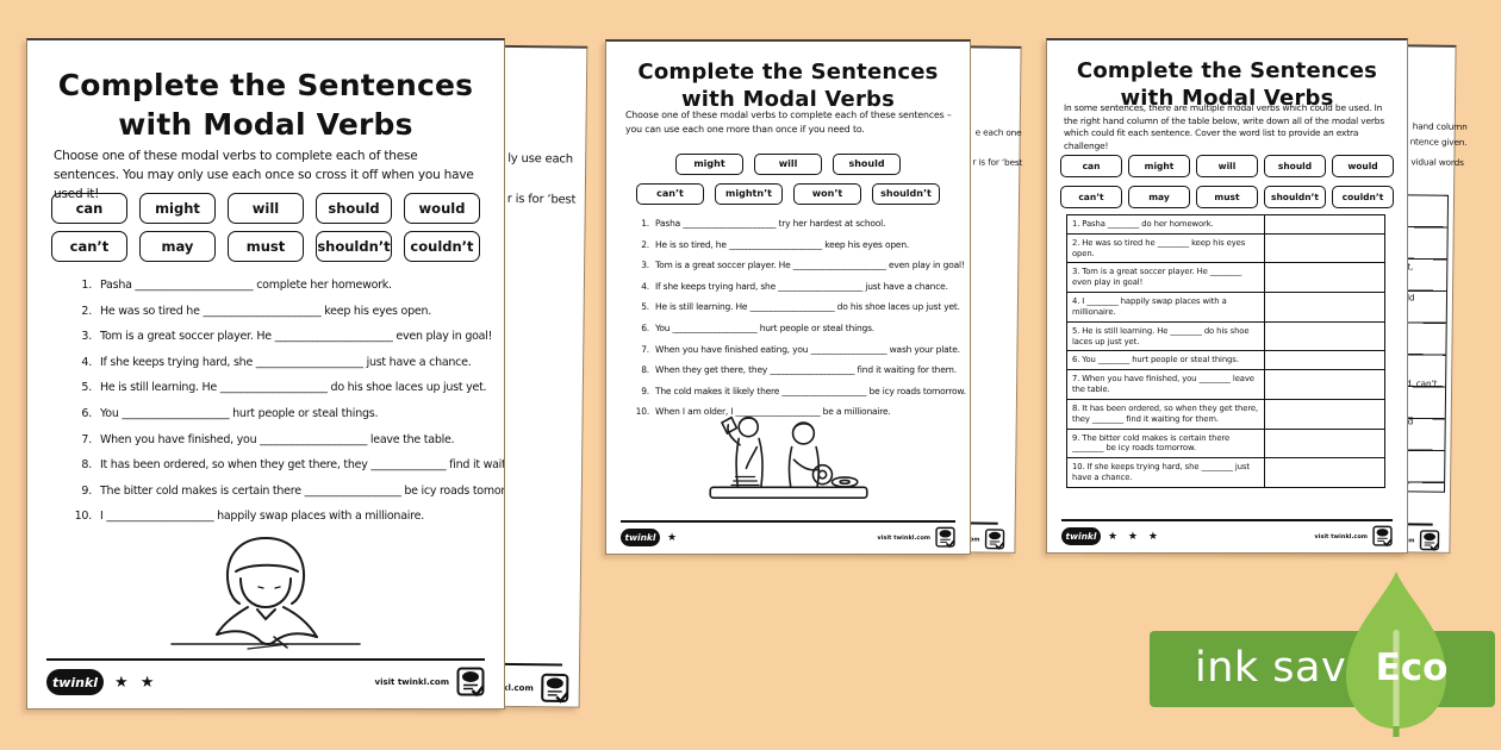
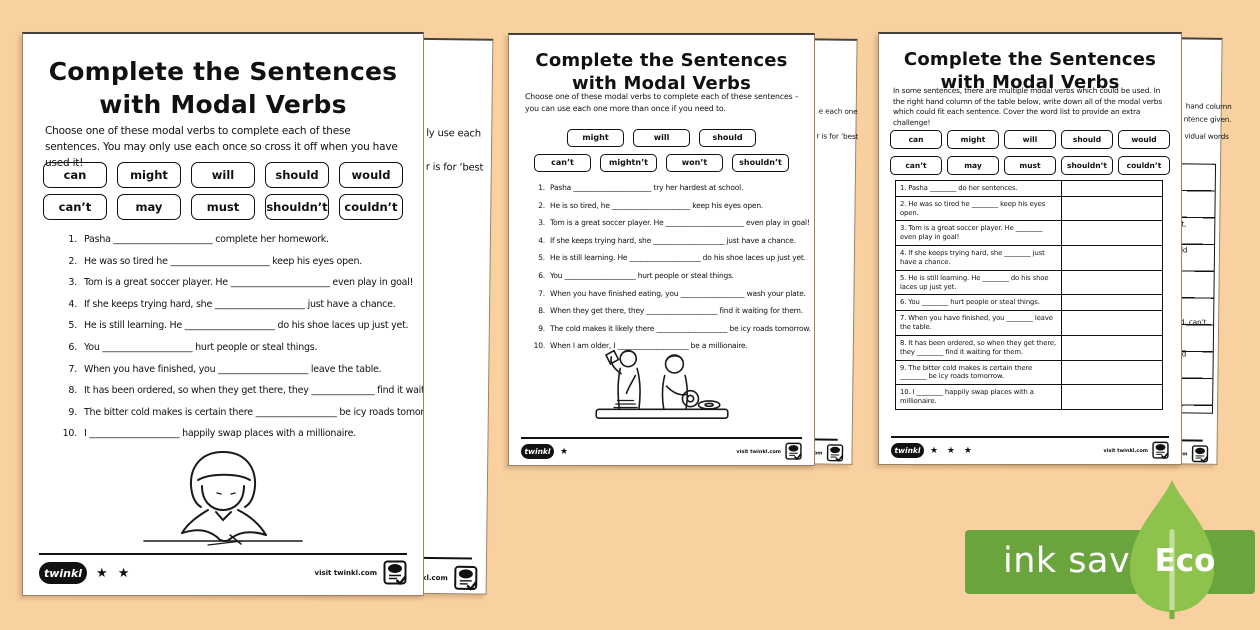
  ly use each
  r is for ‘best
  Complete the Sentences
  with Modal Verbs
  Choose one of these modal verbs to complete each of these sentences. You may only use each once so cross it off when you have used it!
  can
  might
  will
  should
  would
  can’t
  may
  must
  shouldn’t
  couldn’t
  1.
  Pasha ______________________ complete her homework.
  2.
  He was so tired he ______________________ keep his eyes open.
  3.
  Tom is a great soccer player. He ______________________ even play in goal!
  4.
  If she keeps trying hard, she ____________________ just have a chance.
  5.
  He is still learning. He ____________________ do his shoe laces up just yet.
  6.
  You ____________________ hurt people or steal things.
  7.
  When you have finished, you ____________________ leave the table.
  8.
  It has been ordered, so when they get there, they ______________ find it wait
  9.
  The bitter cold makes is certain there __________________ be icy roads tomor
  10.
  I ____________________ happily swap places with a millionaire.
  twinkl
  ★ ★
  visit twinkl.com
  e each one
  r is for ‘best
  Complete the Sentences
  with Modal Verbs
  Choose one of these modal verbs to complete each of these sentences – you can use each one more than once if you need to.
  might
  will
  should
  can’t
  mightn’t
  won’t
  shouldn’t
  1.
  Pasha ______________________ try her hardest at school.
  2.
  He is so tired, he ______________________ keep his eyes open.
  3.
  Tom is a great soccer player. He ______________________ even play in goal!
  4.
  If she keeps trying hard, she ____________________ just have a chance.
  5.
  He is still learning. He ____________________ do his shoe laces up just yet.
  6.
  You ____________________ hurt people or steal things.
  7.
  When you have finished eating, you __________________ wash your plate.
  8.
  When they get there, they ____________________ find it waiting for them.
  9.
  The cold makes it likely there ____________________ be icy roads tomorrow.
  10.
  When I am older, I ____________________ be a millionaire.
  twinkl
  ★
  hand column
  ntence given.
  vidual words
  t,
  d, can’t,
  .
  Complete the Sentences
  with Modal Verbs
  In some sentences, there are multiple modal verbs which could be used. In the right hand column of the table below, write down all of the modal verbs which could fit each sentence. Cover the word list to provide an extra challenge!
  can
  might
  will
  should
  would
  can’t
  may
  must
  shouldn’t
  couldn’t
- 1. Pasha ________ do her homework.
+ 1. Pasha ________ do her sentences.
  2. He was so tired he ________ keep his eyes open.
  3. Tom is a great soccer player. He ________ even play in goal!
- 4. I ________ happily swap places with a millionaire.
+ 4. If she keeps trying hard, she ________ just have a chance.
  5. He is still learning. He ________ do his shoe laces up just yet.
  6. You ________ hurt people or steal things.
  7. When you have finished, you ________ leave the table.
  8. It has been ordered, so when they get there, they ________ find it waiting for them.
  9. The bitter cold makes is certain there ________ be icy roads tomorrow.
- 10. If she keeps trying hard, she ________ just have a chance.
+ 10. I ________ happily swap places with a millionaire.
  twinkl
  ★ ★ ★
  Eco
